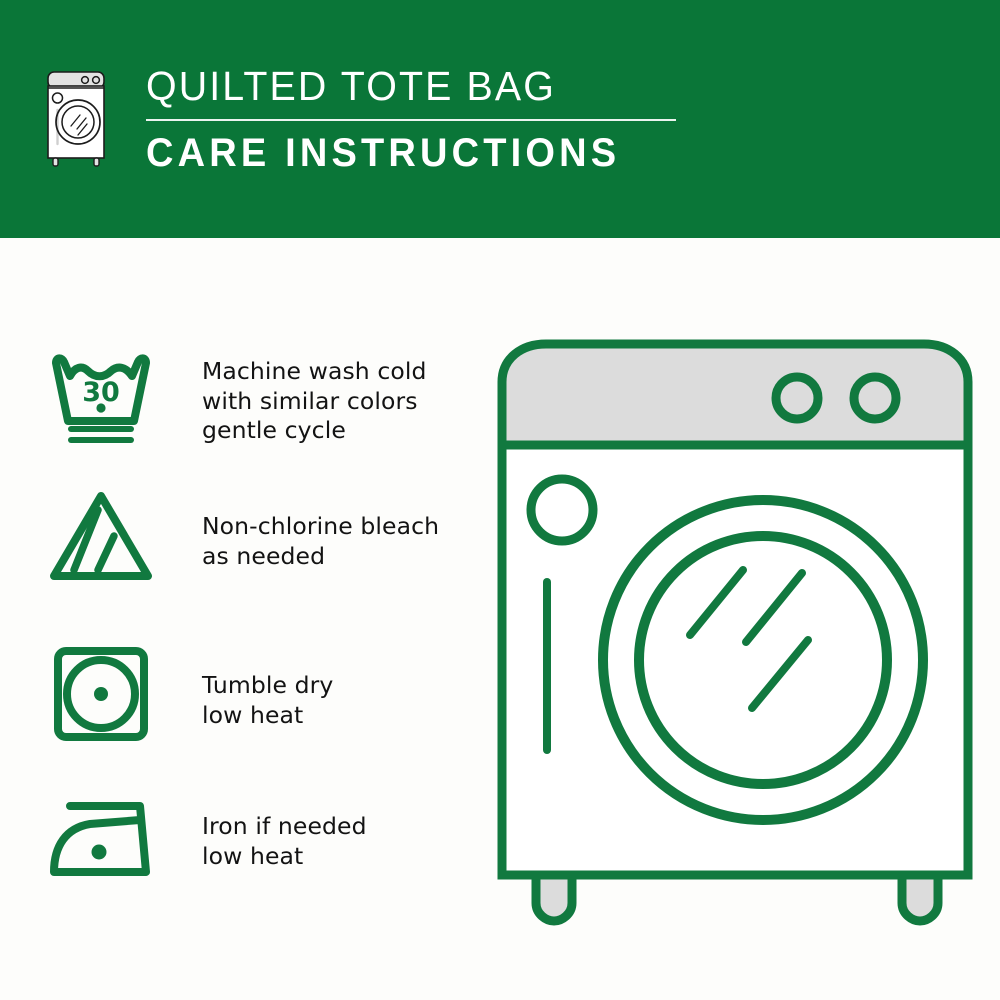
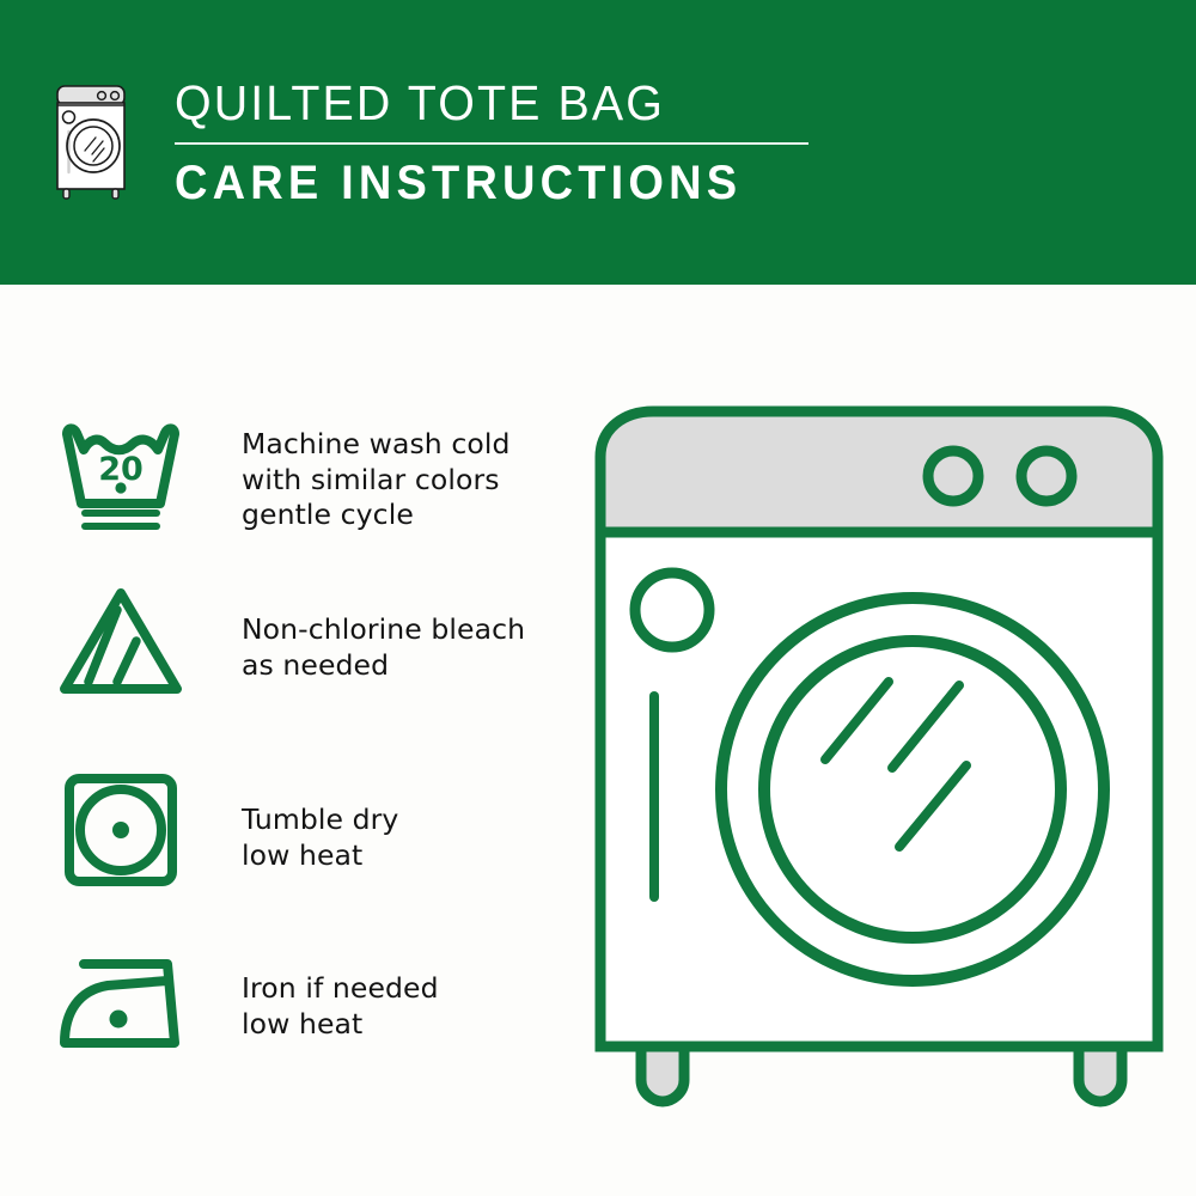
  QUILTED TOTE BAG
  CARE INSTRUCTIONS
- 30
+ 20
  Machine wash cold
  with similar colors
  gentle cycle
  Non-chlorine bleach
  as needed
  Tumble dry
  low heat
  Iron if needed
  low heat
